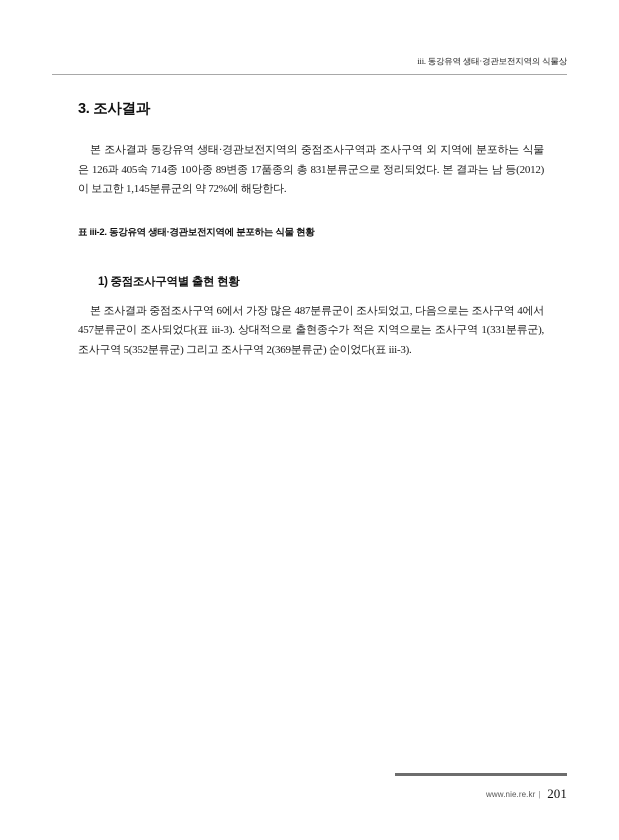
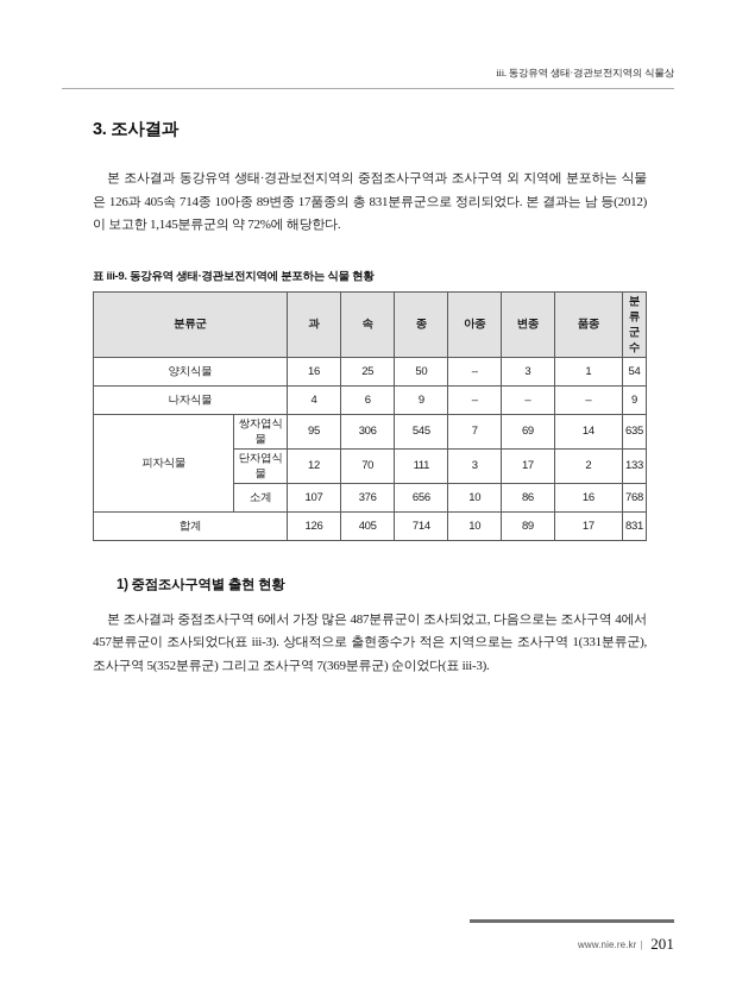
  iii. 동강유역 생태·경관보전지역의 식물상
  3. 조사결과
  본 조사결과 동강유역 생태·경관보전지역의 중점조사구역과 조사구역 외 지역에 분포하는 식물은 126과 405속 714종 10아종 89변종 17품종의 총 831분류군으로 정리되었다. 본 결과는 남 등(2012)이 보고한 1,145분류군의 약 72%에 해당한다.
- 표 iii-2. 동강유역 생태·경관보전지역에 분포하는 식물 현황
+ 표 iii-9. 동강유역 생태·경관보전지역에 분포하는 식물 현황
+ 분류군	과	속	종	아종	변종	품종	분류군수
+ 양치식물	16	25	50	–	3	1	54
+ 나자식물	4	6	9	–	–	–	9
+ 피자식물	쌍자엽식물	95	306	545	7	69	14	635
+ 단자엽식물	12	70	111	3	17	2	133
+ 소계	107	376	656	10	86	16	768
+ 합계	126	405	714	10	89	17	831
  1) 중점조사구역별 출현 현황
- 본 조사결과 중점조사구역 6에서 가장 많은 487분류군이 조사되었고, 다음으로는 조사구역 4에서 457분류군이 조사되었다(표 iii-3). 상대적으로 출현종수가 적은 지역으로는 조사구역 1(331분류군), 조사구역 5(352분류군) 그리고 조사구역 2(369분류군) 순이었다(표 iii-3).
+ 본 조사결과 중점조사구역 6에서 가장 많은 487분류군이 조사되었고, 다음으로는 조사구역 4에서 457분류군이 조사되었다(표 iii-3). 상대적으로 출현종수가 적은 지역으로는 조사구역 1(331분류군), 조사구역 5(352분류군) 그리고 조사구역 7(369분류군) 순이었다(표 iii-3).
  www.nie.re.kr | 201
